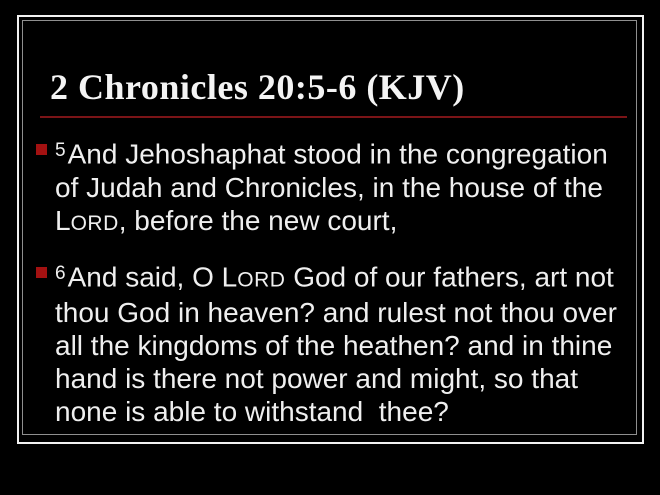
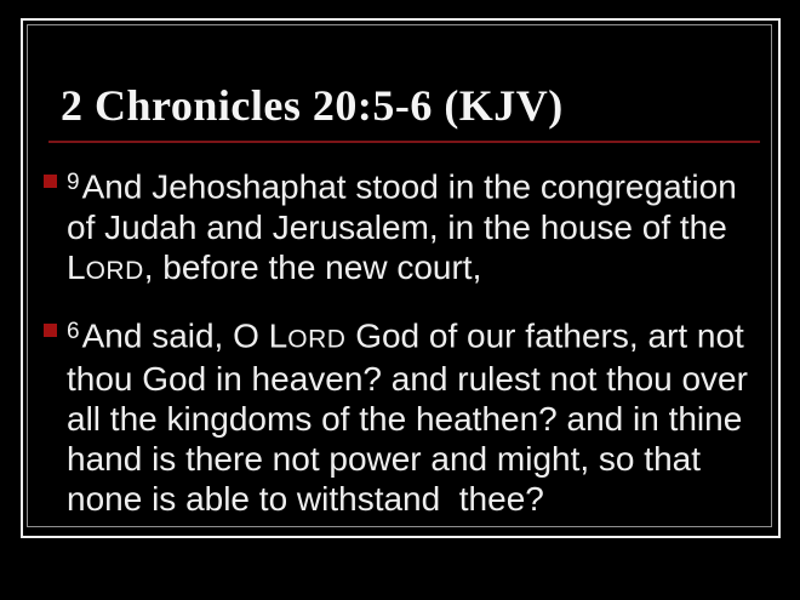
  2 Chronicles 20:5-6 (KJV)
- 5And Jehoshaphat stood in the congregation
+ 9And Jehoshaphat stood in the congregation
- of Judah and Chronicles, in the house of the
+ of Judah and Jerusalem, in the house of the
  LORD, before the new court,
  6And said, O LORD God of our fathers, art not
  thou God in heaven? and rulest not thou over
  all the kingdoms of the heathen? and in thine
  hand is there not power and might, so that
  none is able to withstand thee?
